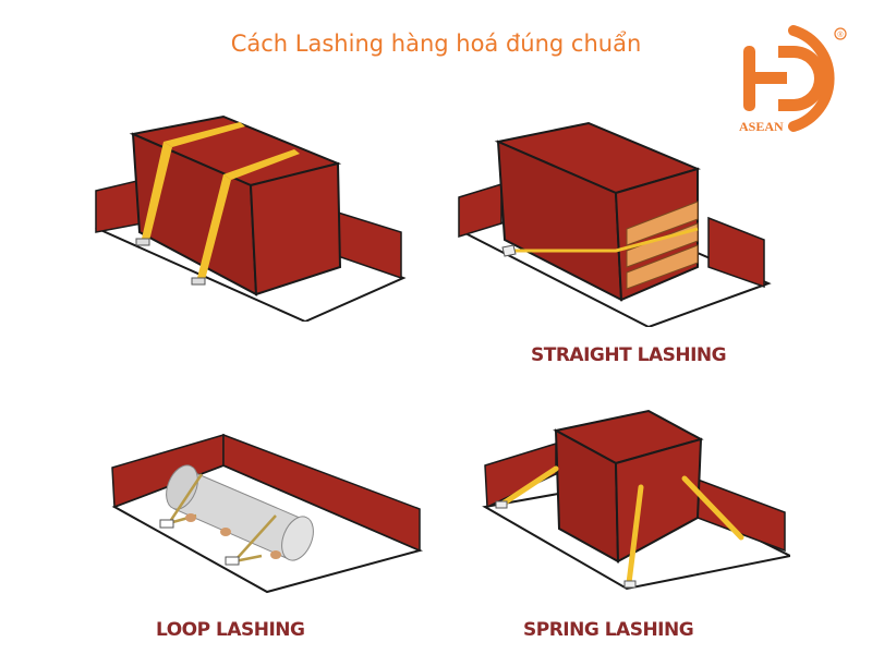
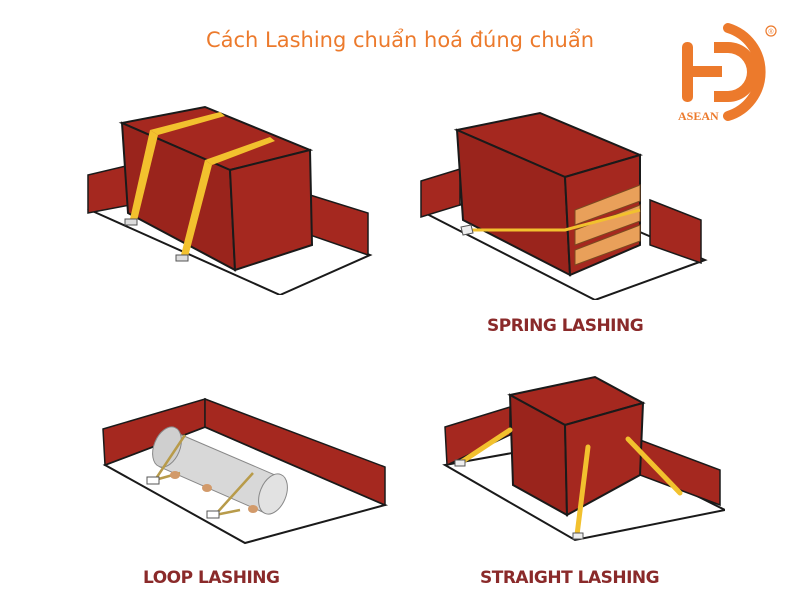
- Cách Lashing hàng hoá đúng chuẩn
+ Cách Lashing chuẩn hoá đúng chuẩn
  ASEAN
- STRAIGHT LASHING
+ SPRING LASHING
  LOOP LASHING
- SPRING LASHING
+ STRAIGHT LASHING
